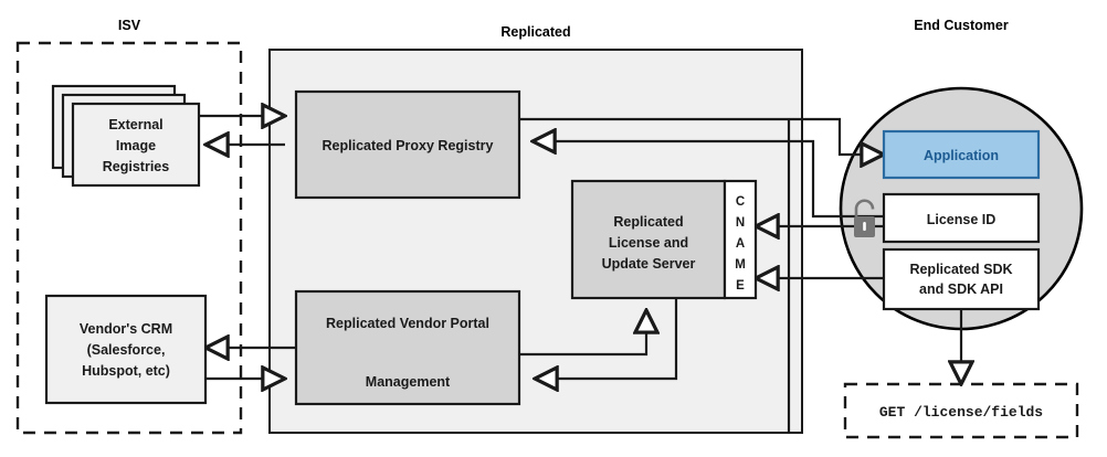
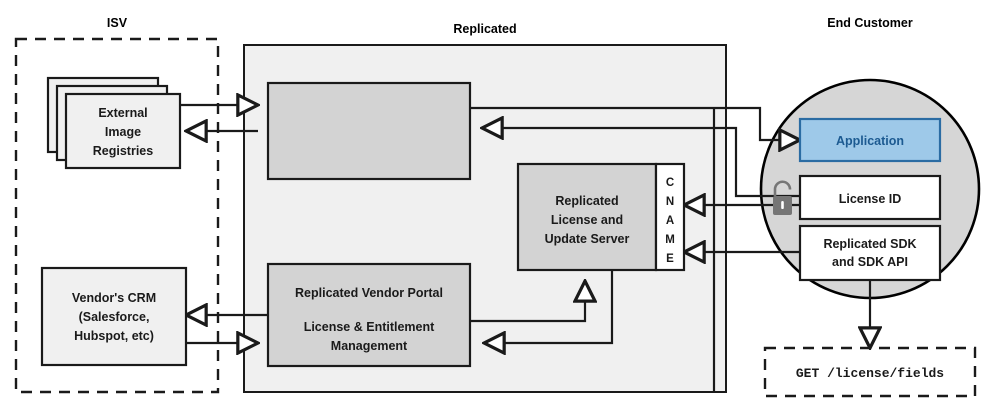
  Replicated
  ISV
  End Customer
  External
  Image
  Registries
  Vendor's CRM
  (Salesforce,
  Hubspot, etc)
- Replicated Proxy Registry
  Replicated
  License and
  Update Server
  C
  N
  A
  M
  E
  Replicated Vendor Portal
+ License & Entitlement
  Management
  Application
  License ID
  Replicated SDK
  and SDK API
  GET /license/fields
